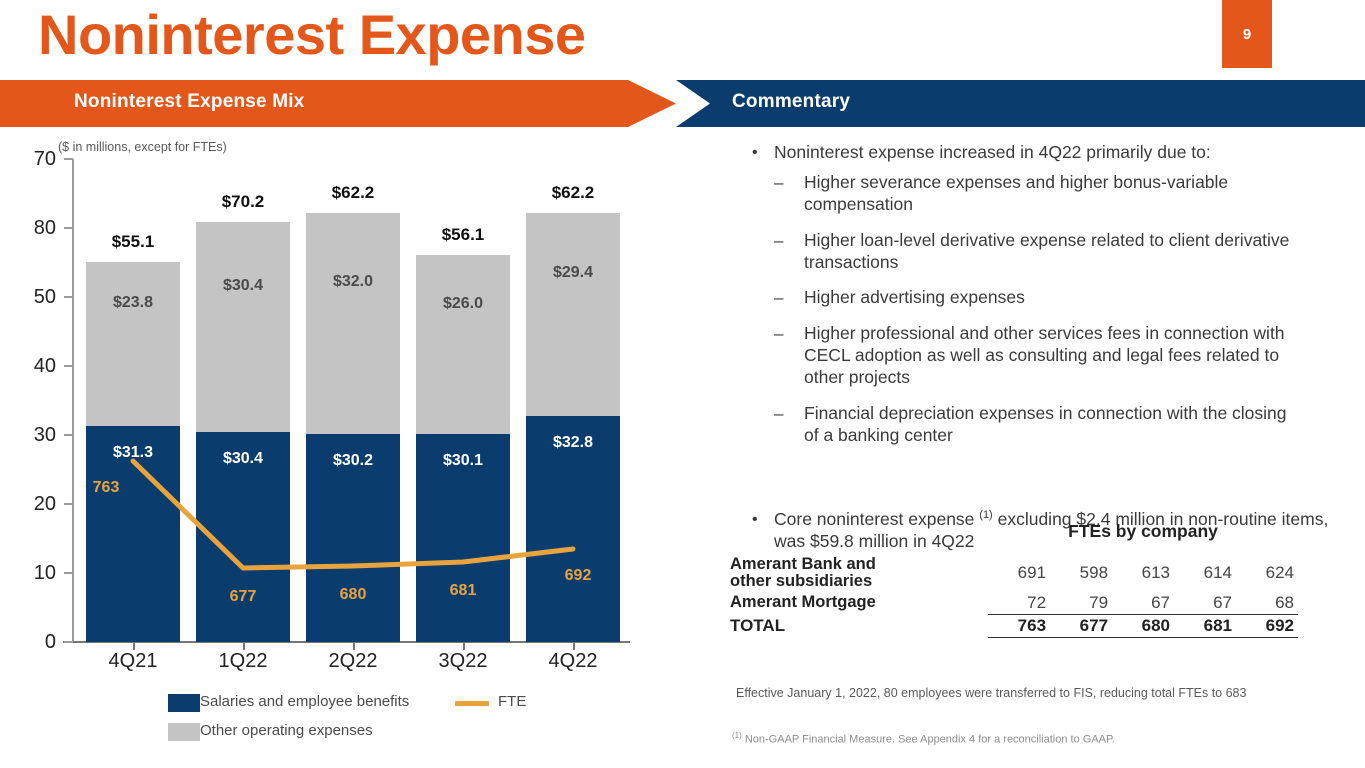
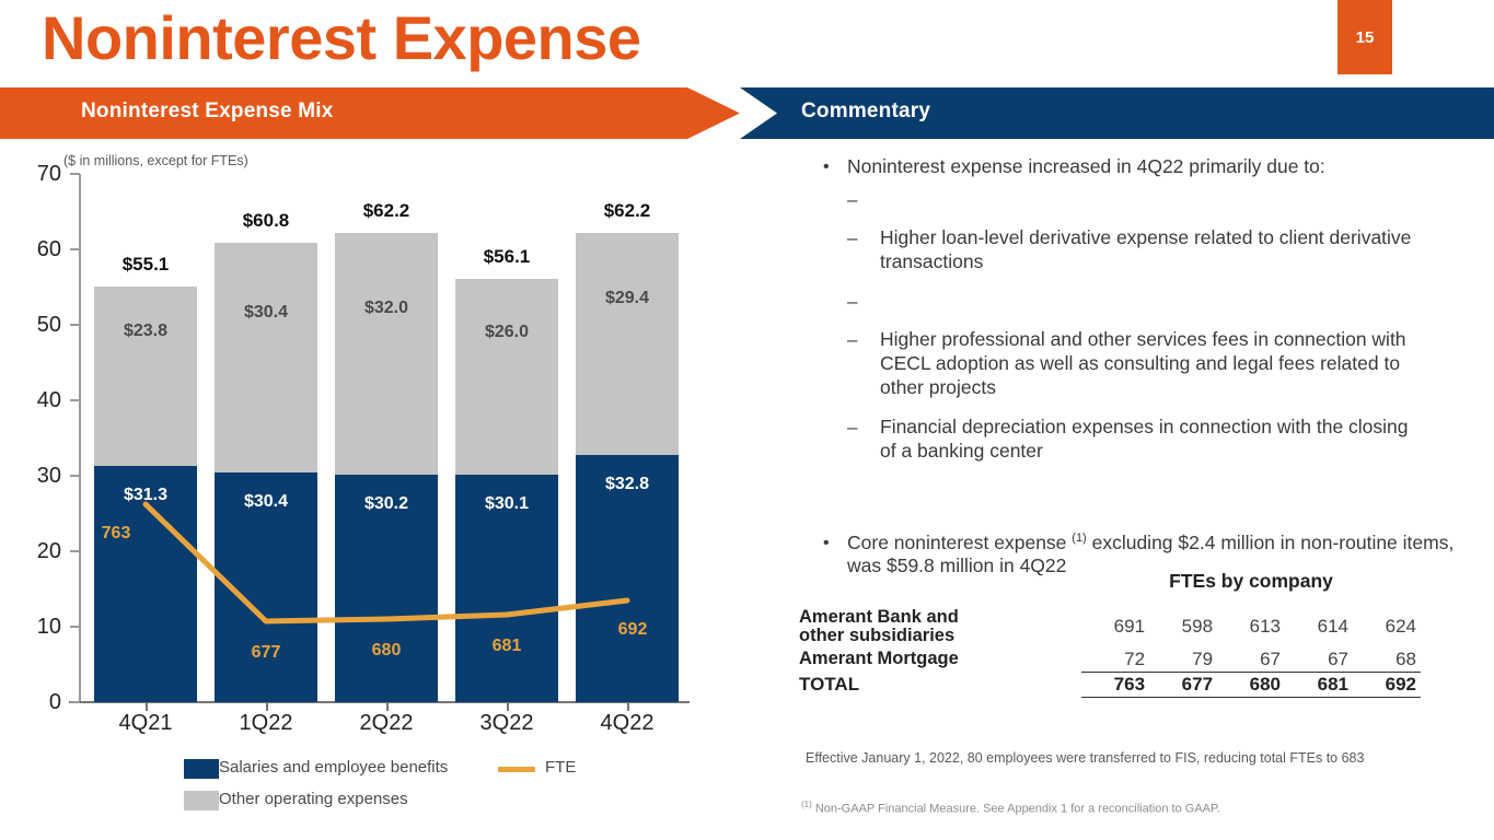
  Noninterest Expense
- 9
+ 15
  Noninterest Expense Mix
  Commentary
  ($ in millions, except for FTEs)
  0
  10
  20
  30
  40
  50
- 80
+ 60
  70
  $23.8
  $31.3
  $55.1
  $30.4
  $30.4
- $70.2
+ $60.8
  $32.0
  $30.2
  $62.2
  $26.0
  $30.1
  $56.1
  $29.4
  $32.8
  $62.2
  763
  677
  680
  681
  692
  4Q21
  1Q22
  2Q22
  3Q22
  4Q22
  Salaries and employee benefits
  Other operating expenses
  FTE
  •
  Noninterest expense increased in 4Q22 primarily due to:
  –
- Higher severance expenses and higher bonus-variable compensation
  –
  Higher loan-level derivative expense related to client derivative transactions
  –
- Higher advertising expenses
  –
  Higher professional and other services fees in connection with CECL adoption as well as consulting and legal fees related to other projects
  –
  Financial depreciation expenses in connection with the closing of a banking center
  •
  Core noninterest expense (1) excluding $2.4 million in non-routine items, was $59.8 million in 4Q22
  	FTEs by company
  Amerant Bank andother subsidiaries	691	598	613	614	624
  Amerant Mortgage	72	79	67	67	68
  TOTAL	763	677	680	681	692
  Effective January 1, 2022, 80 employees were transferred to FIS, reducing total FTEs to 683
- (1) Non-GAAP Financial Measure. See Appendix 4 for a reconciliation to GAAP.
+ (1) Non-GAAP Financial Measure. See Appendix 1 for a reconciliation to GAAP.
